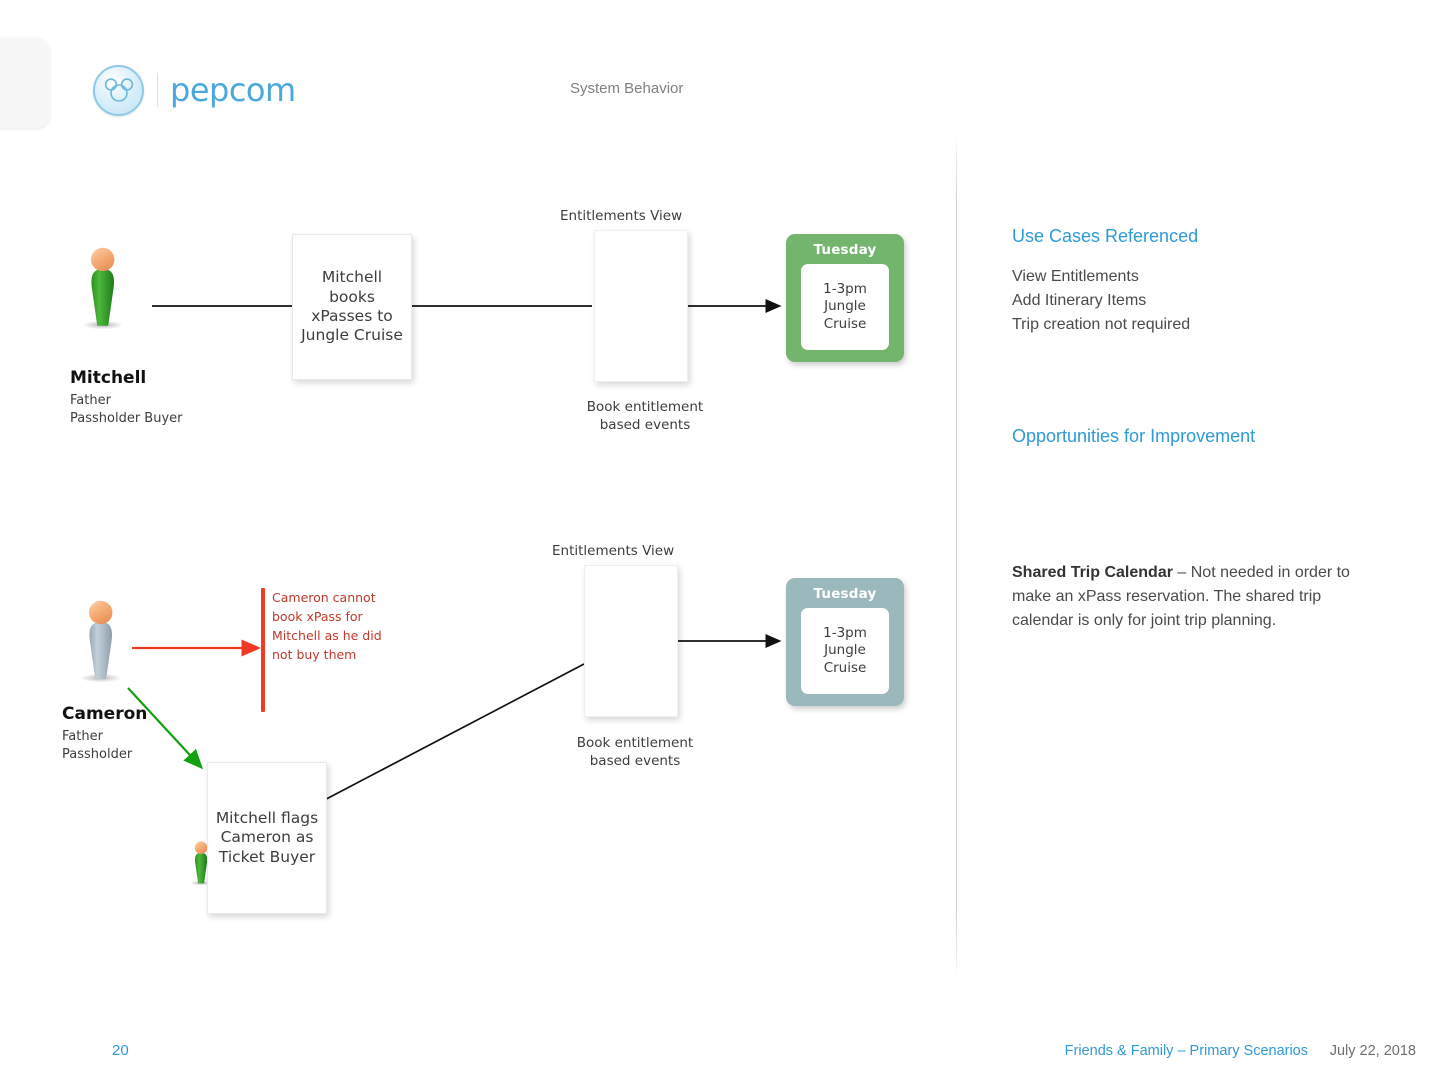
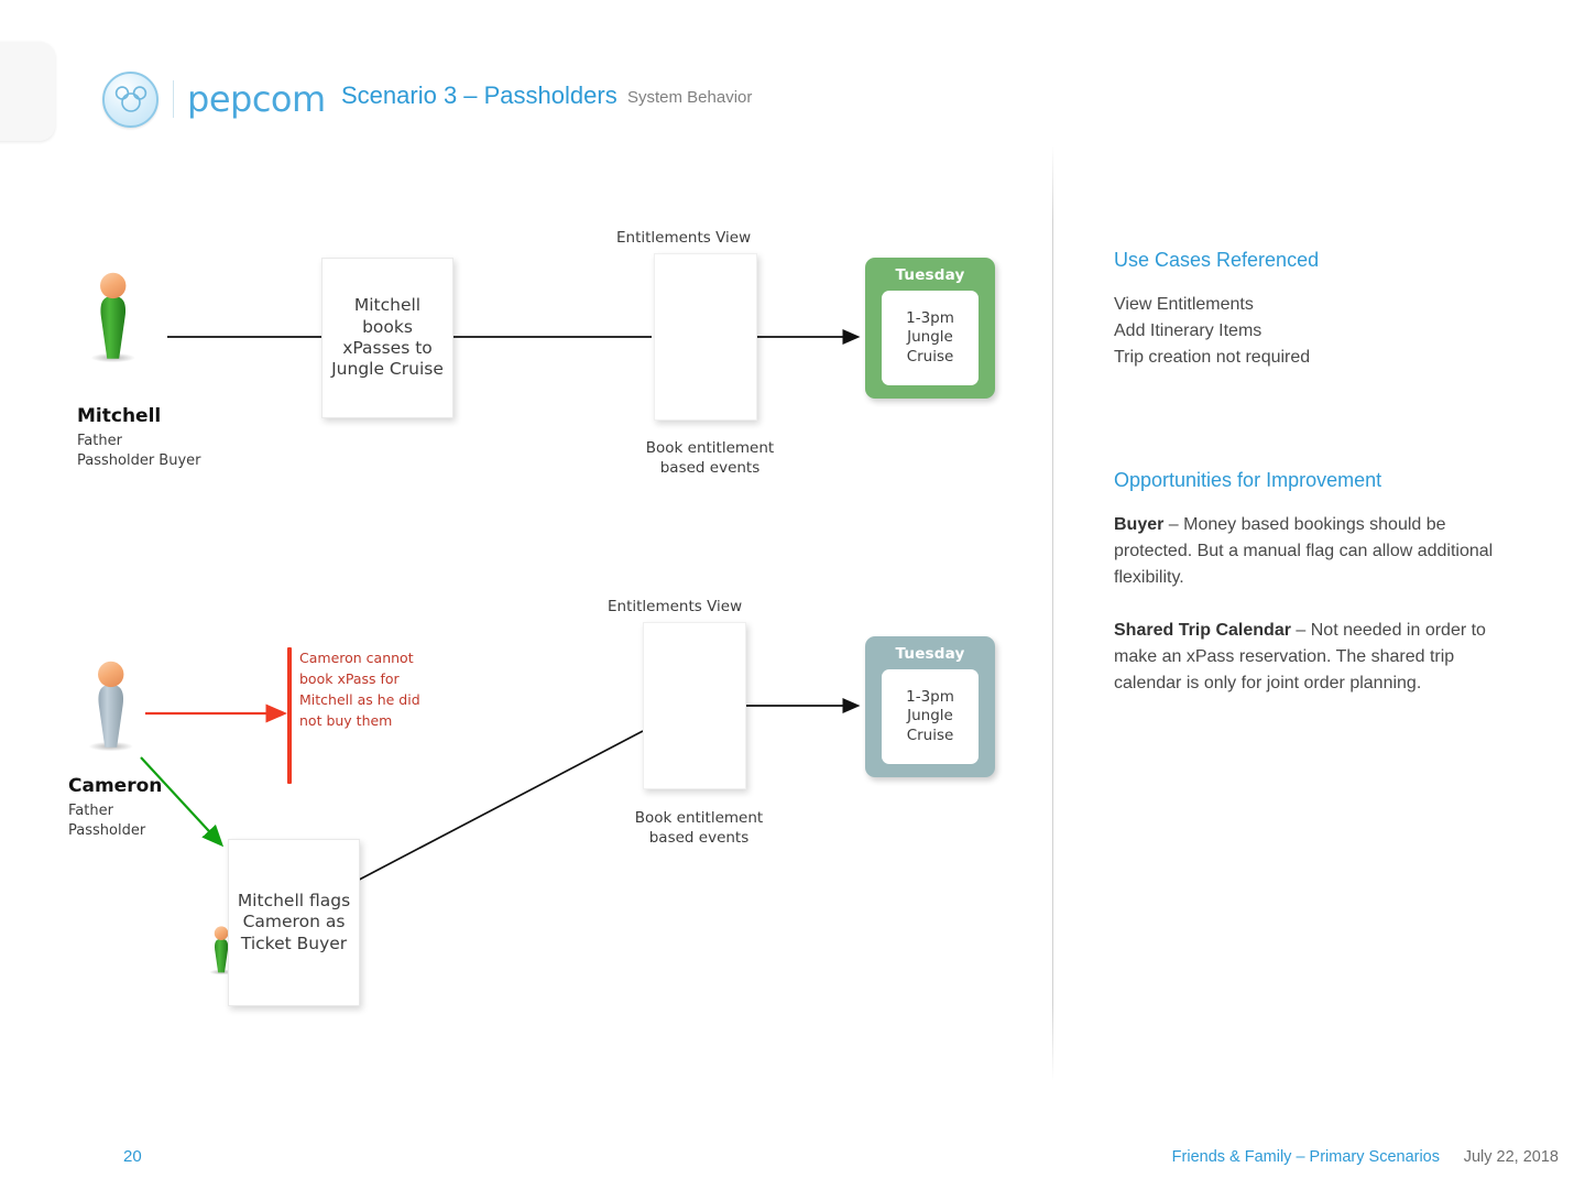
  pepcom
+ Scenario 3 – Passholders
  System Behavior
  Mitchell
  Father
  Passholder Buyer
  Mitchell books xPasses to Jungle Cruise
  Entitlements View
  Book entitlement
  based events
  Tuesday
  1-3pm Jungle
  Cruise
  Cameron
  Father
  Passholder
  Cameron cannot
  book xPass for
  Mitchell as he did
  not buy them
  Mitchell flags Cameron as Ticket Buyer
  Entitlements View
  Book entitlement
  based events
  Tuesday
  1-3pm Jungle
  Cruise
  Use Cases Referenced
  View Entitlements
  Add Itinerary Items
  Trip creation not required
  Opportunities for Improvement
+ Buyer – Money based bookings should be protected. But a manual flag can allow additional flexibility.
- Shared Trip Calendar – Not needed in order to make an xPass reservation. The shared trip calendar is only for joint trip planning.
+ Shared Trip Calendar – Not needed in order to make an xPass reservation. The shared trip calendar is only for joint order planning.
  20
  Friends & Family – Primary Scenarios
  July 22, 2018
